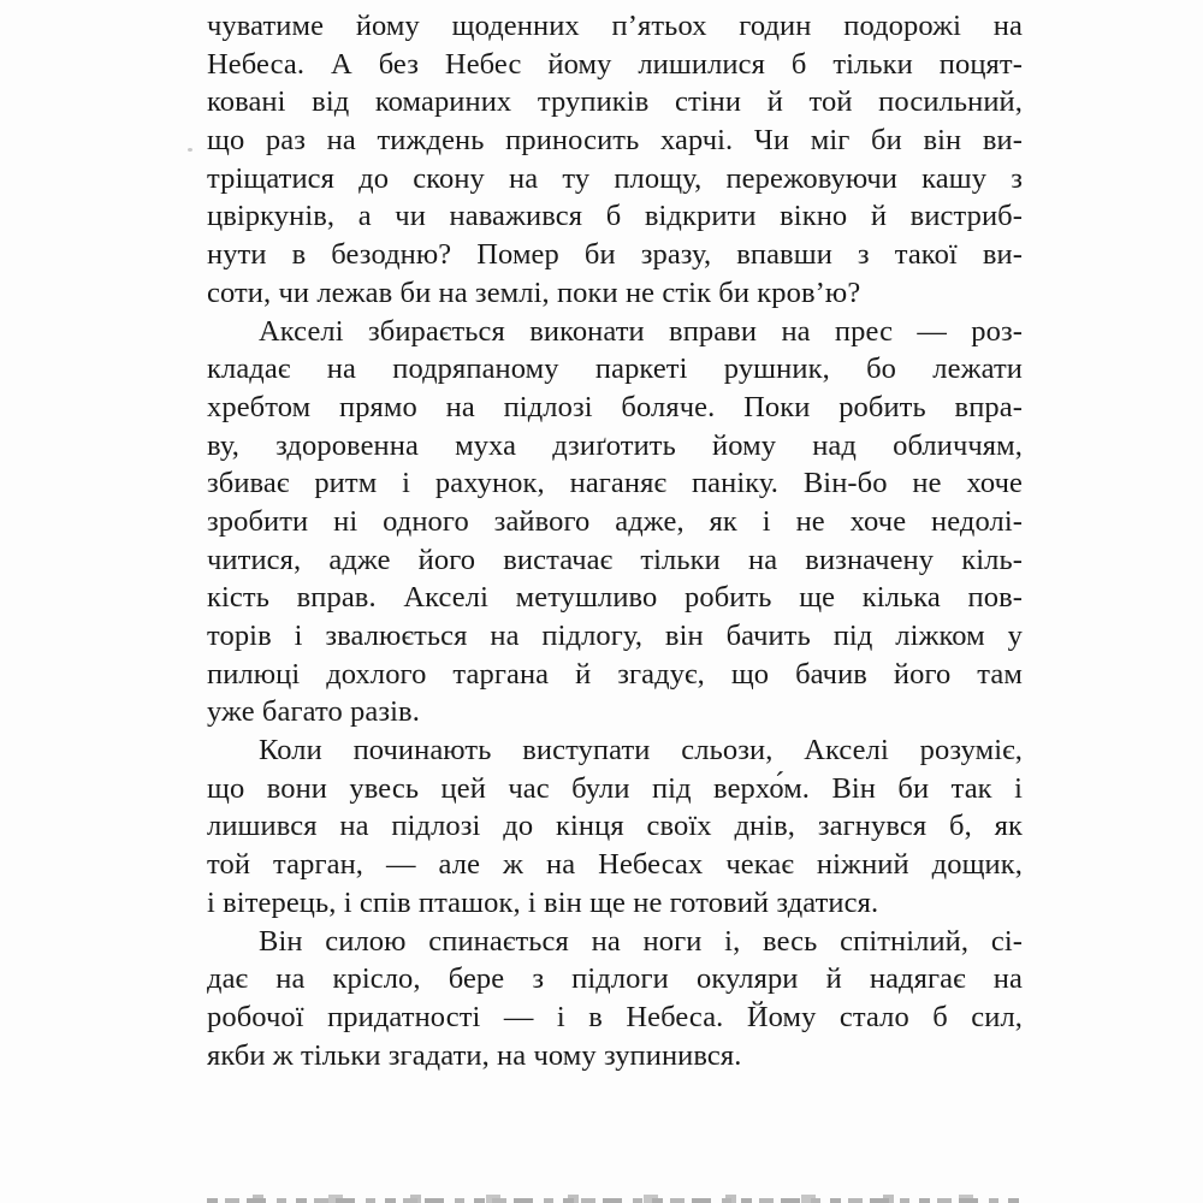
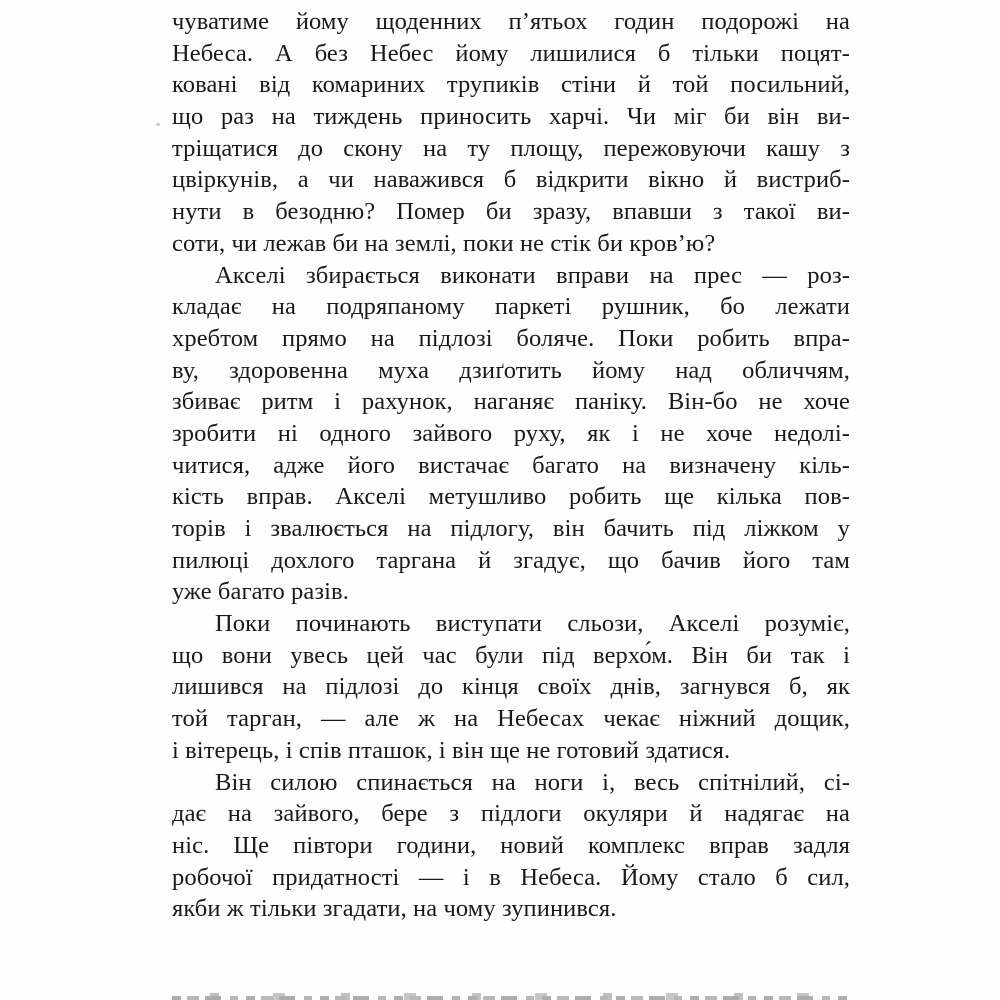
  чуватиме йому щоденних п’ятьох годин подорожі на
  Небеса. А без Небес йому лишилися б тільки поцят-
  ковані від комариних трупиків стіни й той посильний,
  що раз на тиждень приносить харчі. Чи міг би він ви-
  тріщатися до скону на ту площу, пережовуючи кашу з
  цвіркунів, а чи наважився б відкрити вікно й вистриб-
  нути в безодню? Помер би зразу, впавши з такої ви-
  соти, чи лежав би на землі, поки не стік би кров’ю?
  Акселі збирається виконати вправи на прес — роз-
  кладає на подряпаному паркеті рушник, бо лежати
  хребтом прямо на підлозі боляче. Поки робить впра-
  ву, здоровенна муха дзиґотить йому над обличчям,
  збиває ритм і рахунок, наганяє паніку. Він-бо не хоче
- зробити ні одного зайвого адже, як і не хоче недолі-
+ зробити ні одного зайвого руху, як і не хоче недолі-
- читися, адже його вистачає тільки на визначену кіль-
+ читися, адже його вистачає багато на визначену кіль-
  кість вправ. Акселі метушливо робить ще кілька пов-
  торів і звалюється на підлогу, він бачить під ліжком у
  пилюці дохлого таргана й згадує, що бачив його там
  уже багато разів.
- Коли починають виступати сльози, Акселі розуміє,
+ Поки починають виступати сльози, Акселі розуміє,
  що вони увесь цей час були під верхо́м. Він би так і
  лишився на підлозі до кінця своїх днів, загнувся б, як
  той тарган, — але ж на Небесах чекає ніжний дощик,
  і вітерець, і спів пташок, і він ще не готовий здатися.
  Він силою спинається на ноги і, весь спітнілий, сі-
- дає на крісло, бере з підлоги окуляри й надягає на
+ дає на зайвого, бере з підлоги окуляри й надягає на
+ ніс. Ще півтори години, новий комплекс вправ задля
  робочої придатності — і в Небеса. Йому стало б сил,
  якби ж тільки згадати, на чому зупинився.
